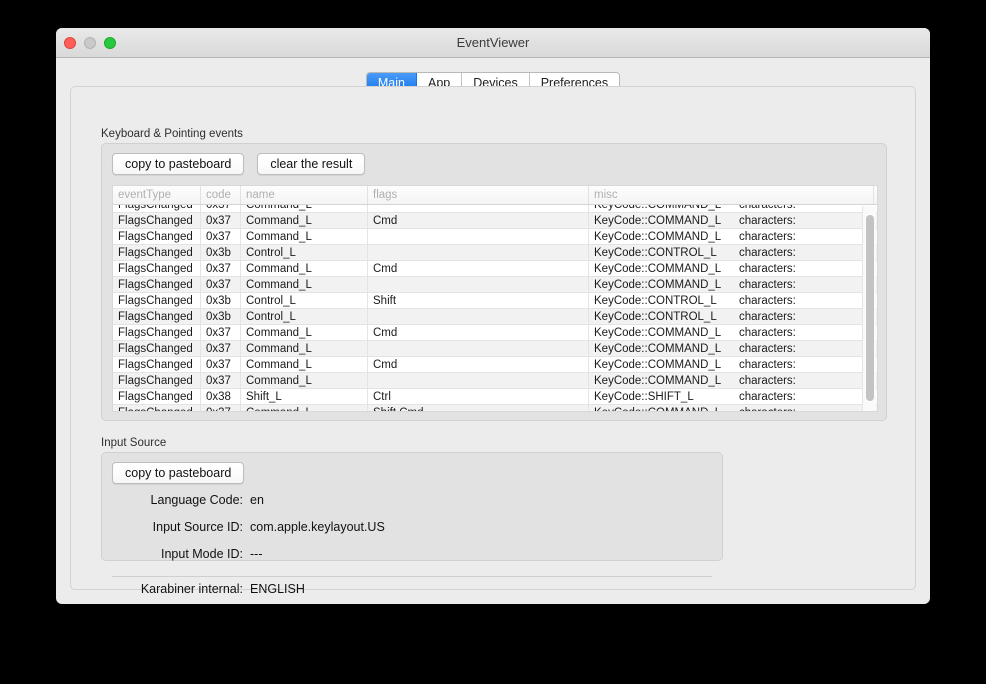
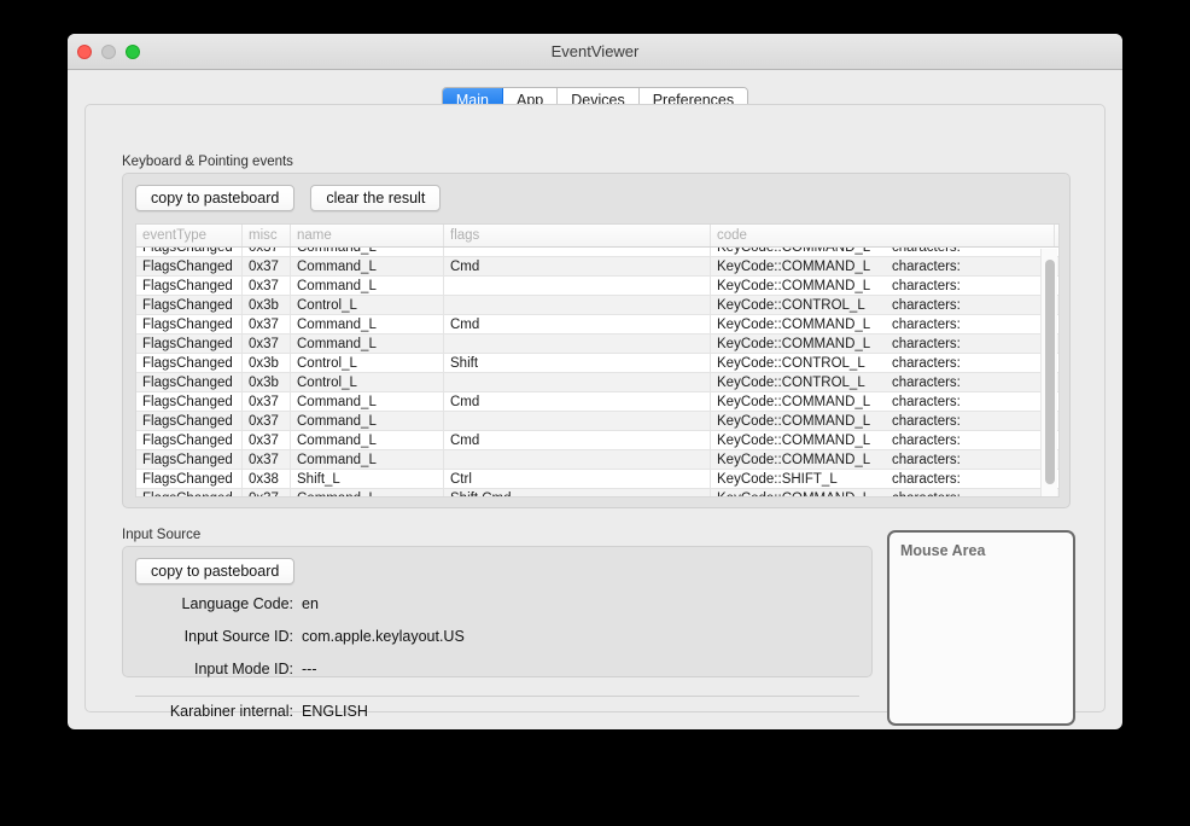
  EventViewer
  Main
  App
  Devices
  Preferences
  Keyboard & Pointing events
  copy to pasteboard
  clear the result
  eventType
- code
+ misc
  name
  flags
- misc
+ code
  FlagsChanged
  0x37
  Command_L
  KeyCode::COMMAND_L
  characters:
  FlagsChanged
  0x37
  Command_L
  Cmd
  KeyCode::COMMAND_L
  characters:
  FlagsChanged
  0x37
  Command_L
  KeyCode::COMMAND_L
  characters:
  FlagsChanged
  0x3b
  Control_L
  KeyCode::CONTROL_L
  characters:
  FlagsChanged
  0x37
  Command_L
  Cmd
  KeyCode::COMMAND_L
  characters:
  FlagsChanged
  0x37
  Command_L
  KeyCode::COMMAND_L
  characters:
  FlagsChanged
  0x3b
  Control_L
  Shift
  KeyCode::CONTROL_L
  characters:
  FlagsChanged
  0x3b
  Control_L
  KeyCode::CONTROL_L
  characters:
  FlagsChanged
  0x37
  Command_L
  Cmd
  KeyCode::COMMAND_L
  characters:
  FlagsChanged
  0x37
  Command_L
  KeyCode::COMMAND_L
  characters:
  FlagsChanged
  0x37
  Command_L
  Cmd
  KeyCode::COMMAND_L
  characters:
  FlagsChanged
  0x37
  Command_L
  KeyCode::COMMAND_L
  characters:
  FlagsChanged
  0x38
  Shift_L
  Ctrl
  KeyCode::SHIFT_L
  characters:
  Input Source
  copy to pasteboard
  Language Code:
  en
  Input Source ID:
  com.apple.keylayout.US
  Input Mode ID:
  ---
  Karabiner internal:
  ENGLISH
+ Mouse Area
